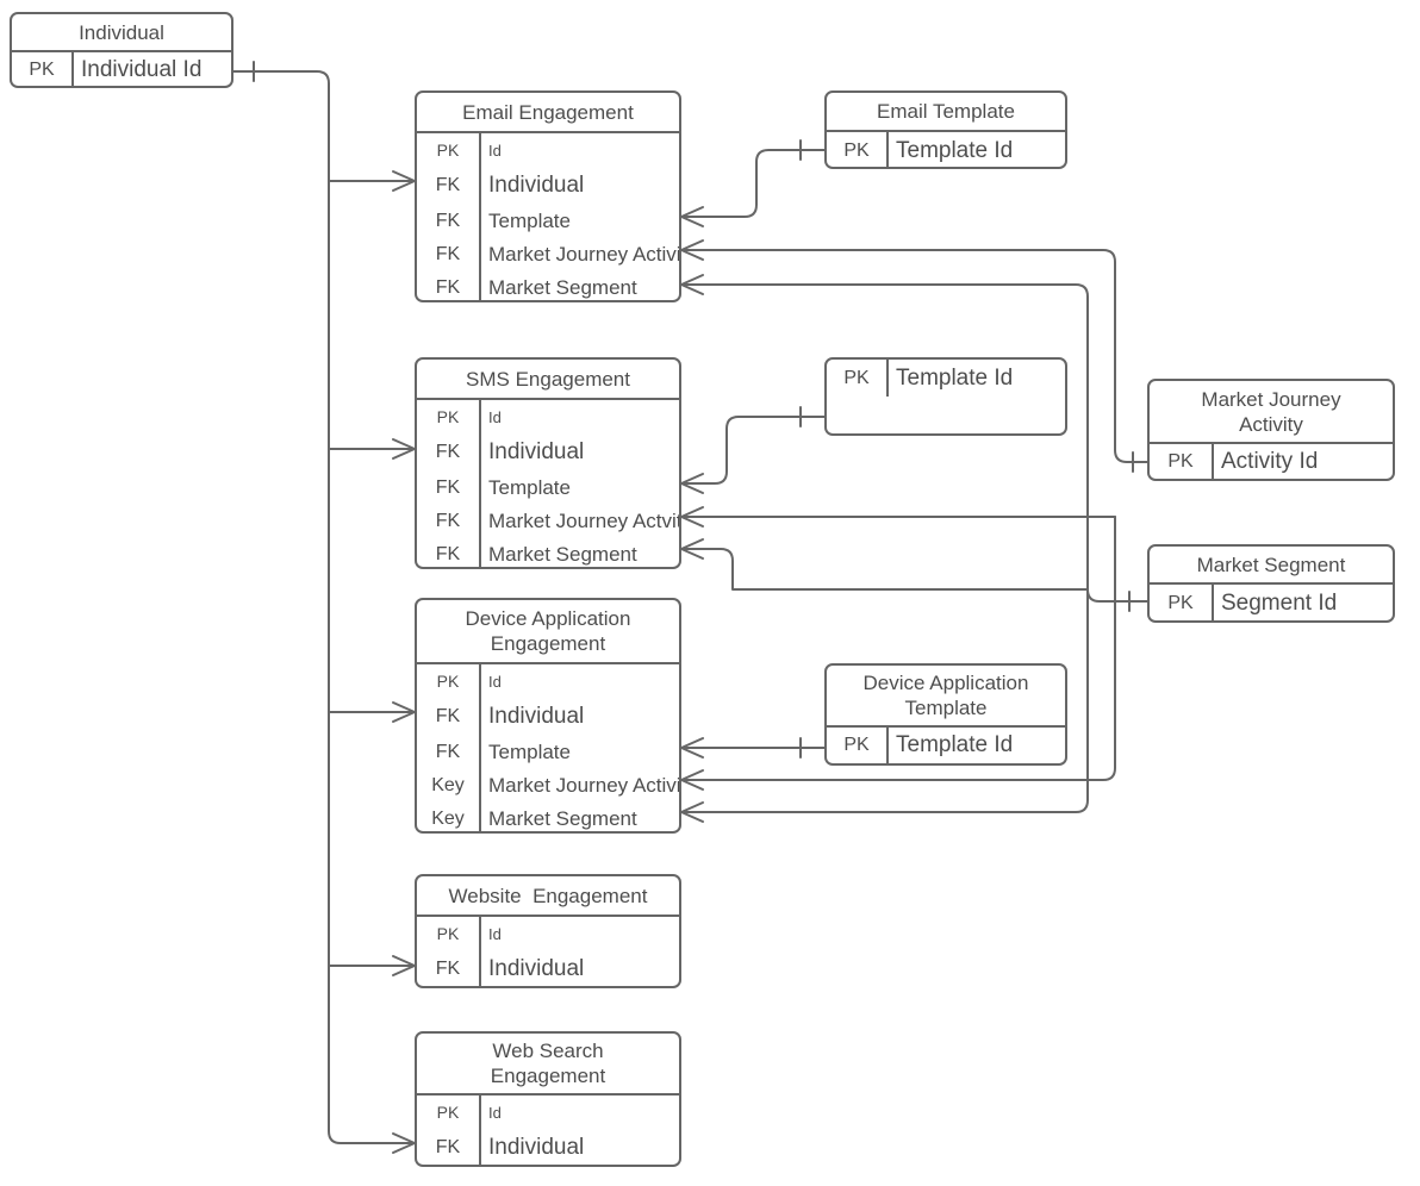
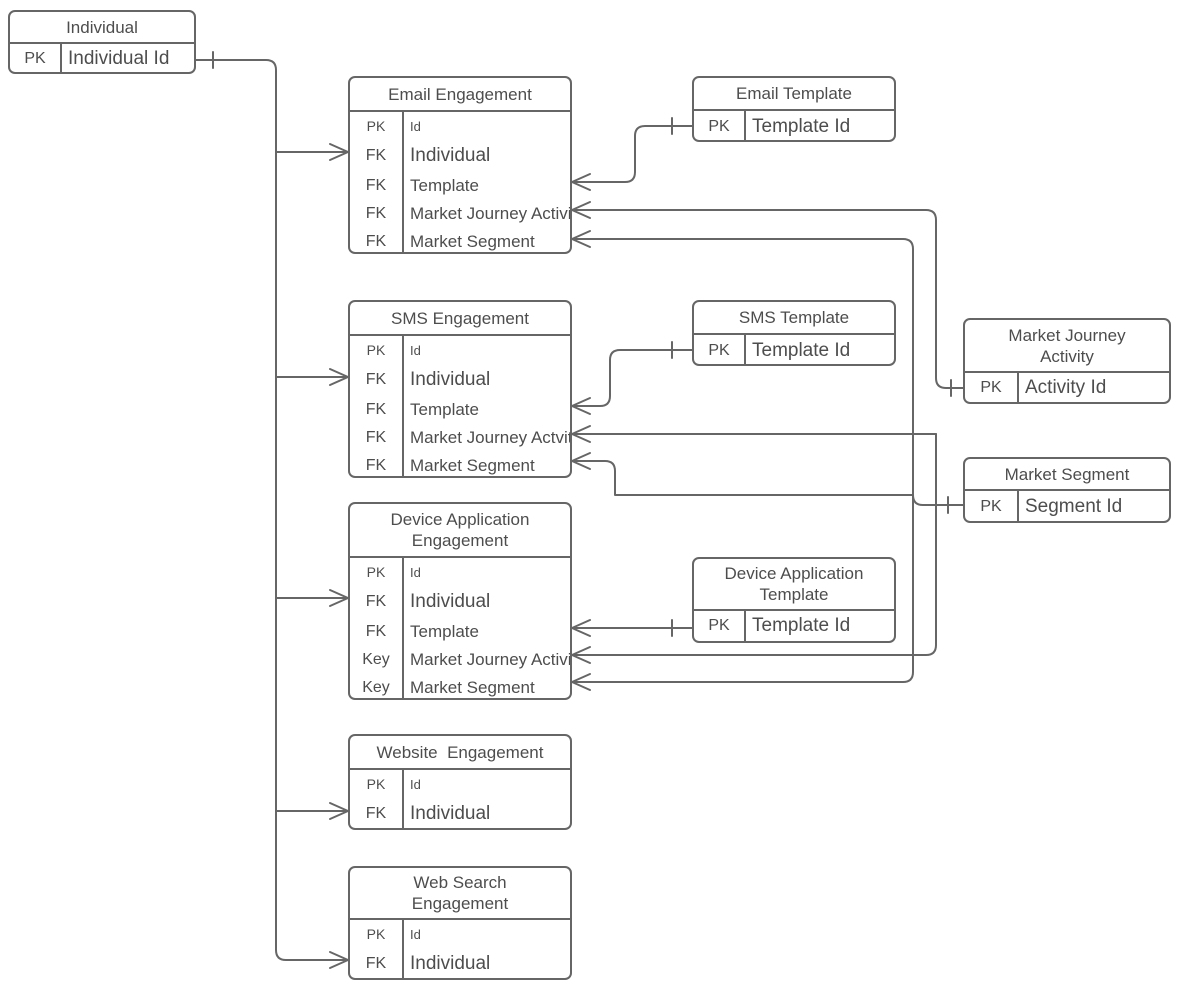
  Individual
  PK
  Individual Id
  Email Engagement
  PK
  Id
  FK
  Individual
  FK
  Template
  FK
  Market Journey Activi
  FK
  Market Segment
  Email Template
  PK
  Template Id
  SMS Engagement
  PK
  Id
  FK
  Individual
  FK
  Template
  FK
  Market Journey Actvi
  FK
  Market Segment
+ SMS Template
  PK
  Template Id
  Device Application
  Engagement
  PK
  Id
  FK
  Individual
  FK
  Template
  Key
  Market Journey Activi
  Key
  Market Segment
  Device Application
  Template
  PK
  Template Id
  Website Engagement
  PK
  Id
  FK
  Individual
  Web Search
  Engagement
  PK
  Id
  FK
  Individual
  Market Journey
  Activity
  PK
  Activity Id
  Market Segment
  PK
  Segment Id
